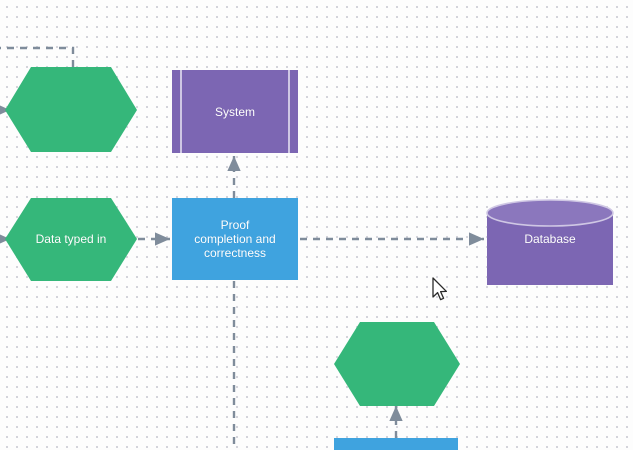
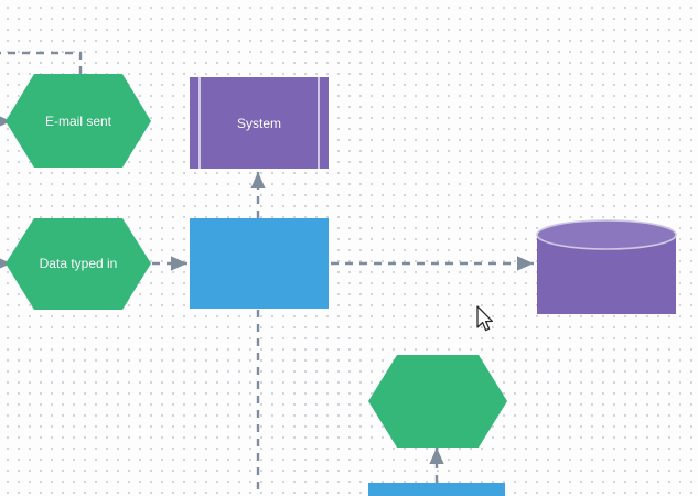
+ E-mail sent
  System
  Data typed in
- Proof
- completion and
- correctness
- Database
